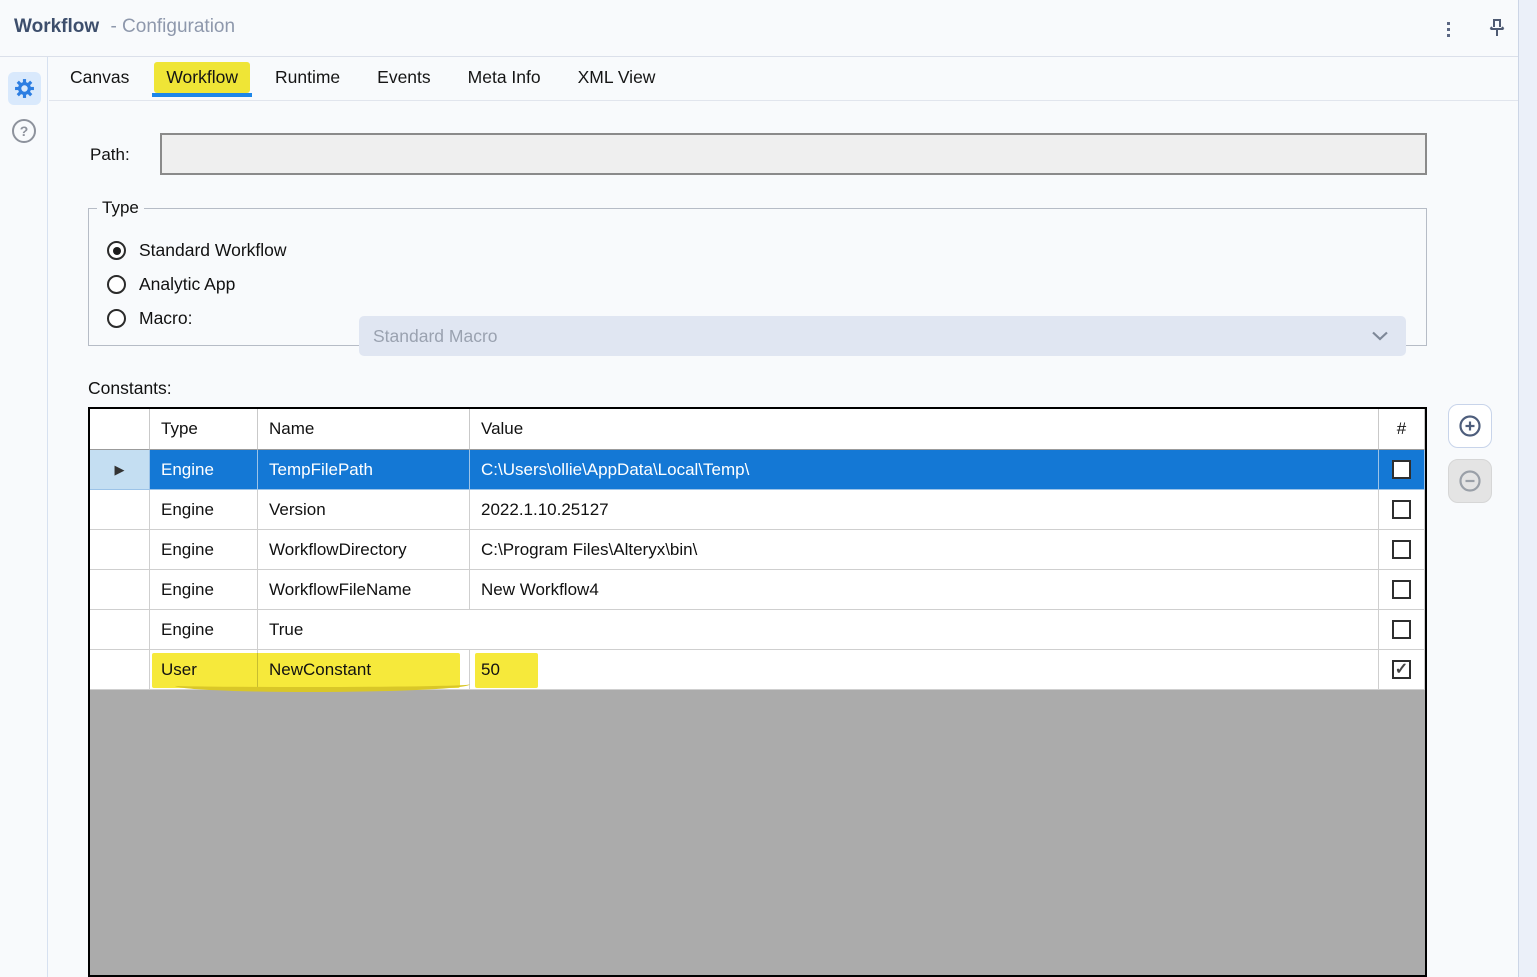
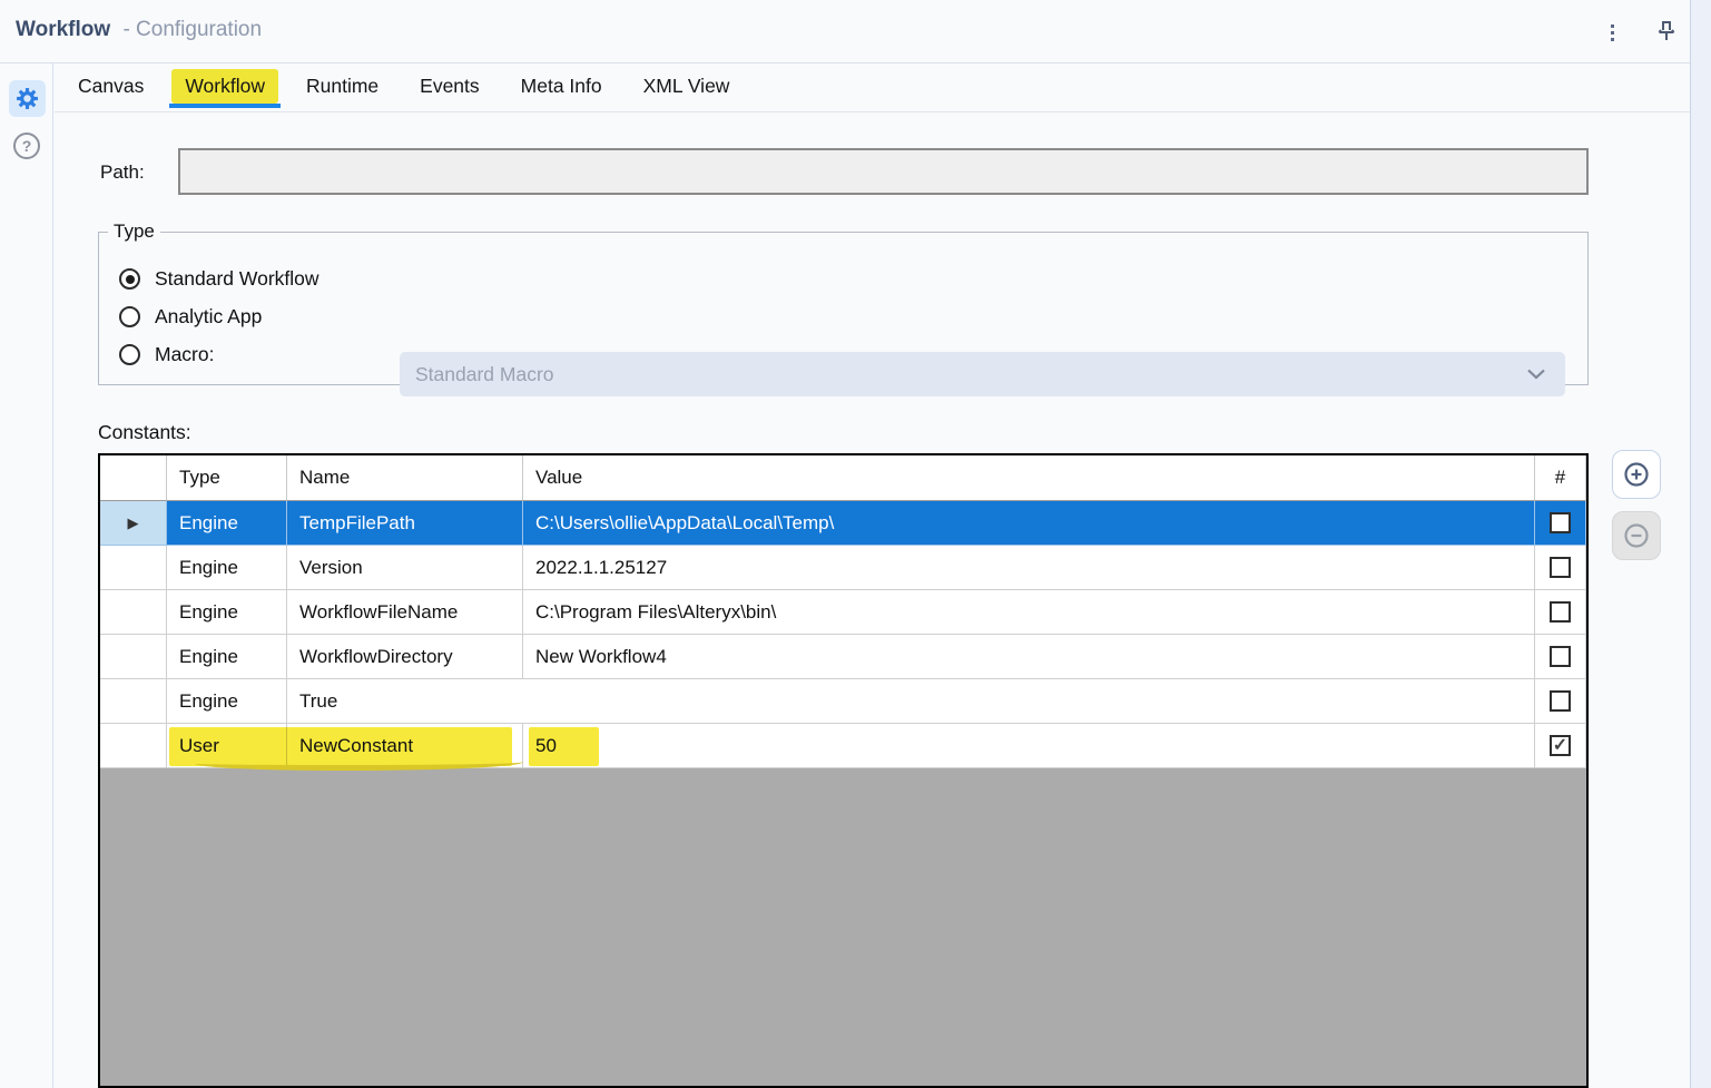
  Workflow - Configuration
  ?
  Canvas
  Workflow
  Runtime
  Events
  Meta Info
  XML View
  Path:
  Type
  Standard Workflow
  Analytic App
  Macro:
  Standard Macro
  Constants:
  Type
  Name
  Value
  #
  ▶
  Engine
  TempFilePath
  C:\Users\ollie\AppData\Local\Temp\
  Engine
  Version
- 2022.1.10.25127
+ 2022.1.1.25127
  Engine
- WorkflowDirectory
+ WorkflowFileName
  C:\Program Files\Alteryx\bin\
  Engine
- WorkflowFileName
+ WorkflowDirectory
  New Workflow4
  Engine
  True
  User
  NewConstant
  50
  ✓
